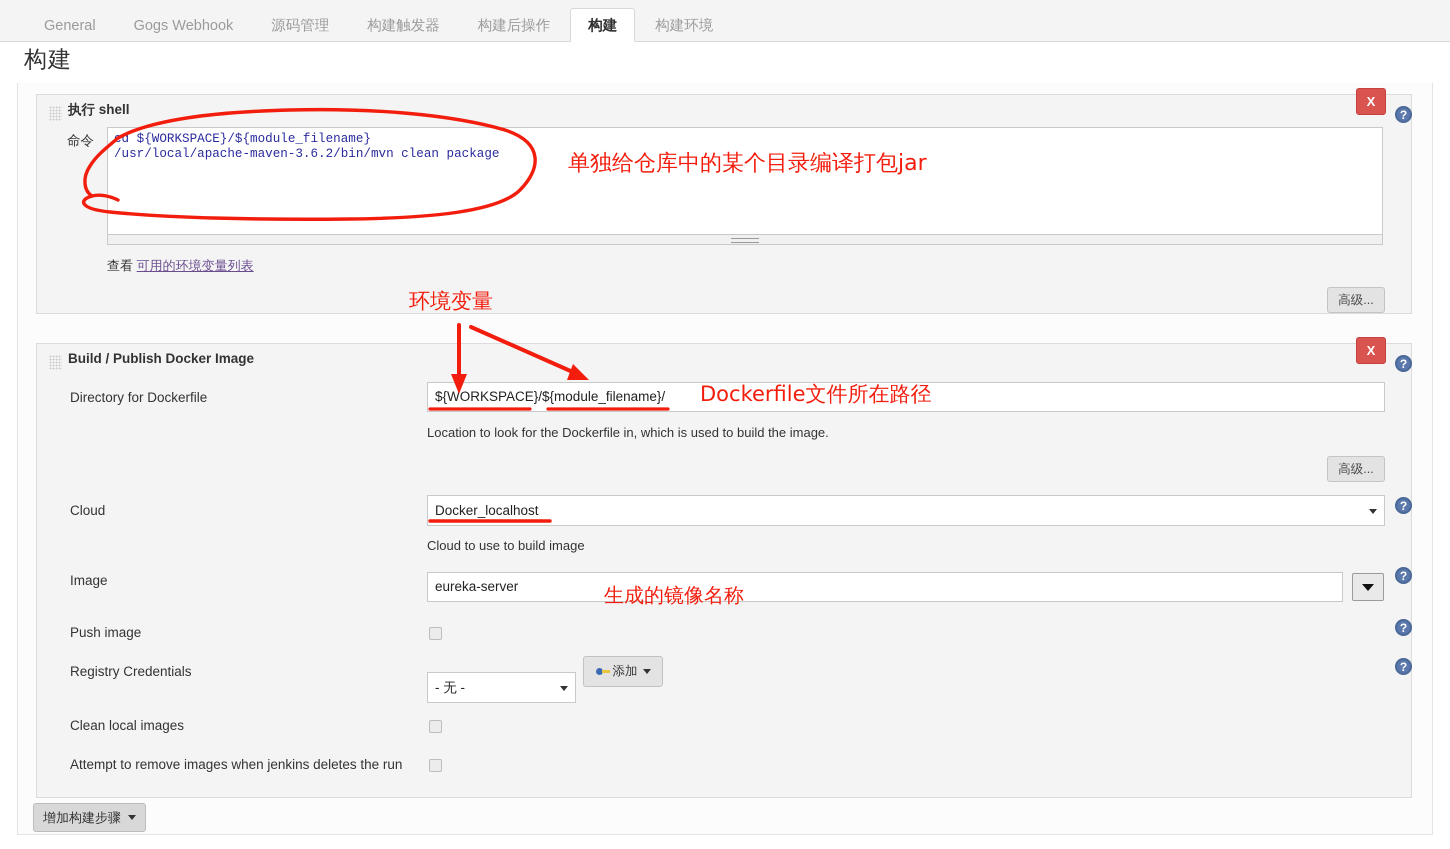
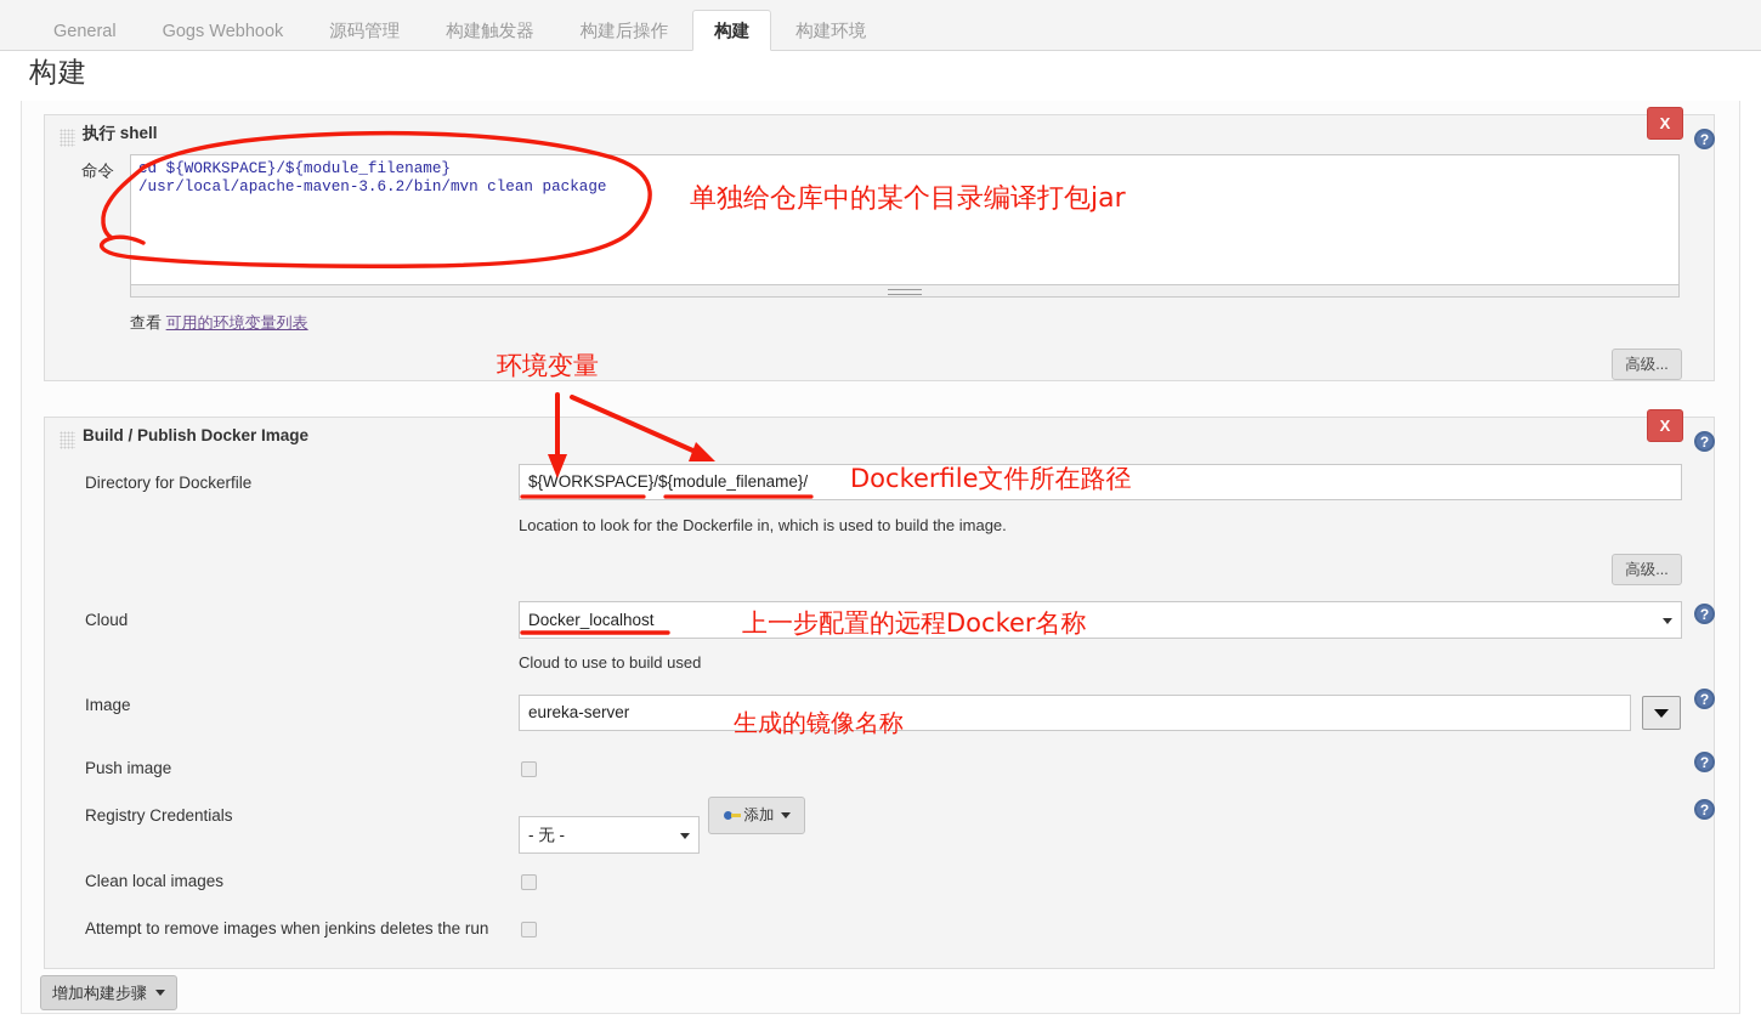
  General
  Gogs Webhook
  源码管理
  构建触发器
  构建后操作
  构建
  构建环境
  构建
  执行 shell
  命令
  d ${WORKSPACE}/${module_filename}
  /usr/local/apache-maven-3.6.2/bin/mvn clean package
  查看 可用的环境变量列表
  X
  ?
  高级...
  Build / Publish Docker Image
  Directory for Dockerfile
  ${WORKSPACE}/${module_filename}/
  Location to look for the Dockerfile in, which is used to build the image.
  Cloud
  Docker_localhost
- Cloud to use to build image
+ Cloud to use to build used
  Image
  eureka-server
  Push image
  Registry Credentials
  - 无 -
  Clean local images
  Attempt to remove images when jenkins deletes the run
  添加
  X
  ?
  ?
  ?
  ?
  ?
  高级...
  增加构建步骤
  单独给仓库中的某个目录编译打包jar
  环境变量
  Dockerfile文件所在路径
+ 上一步配置的远程Docker名称
  生成的镜像名称
